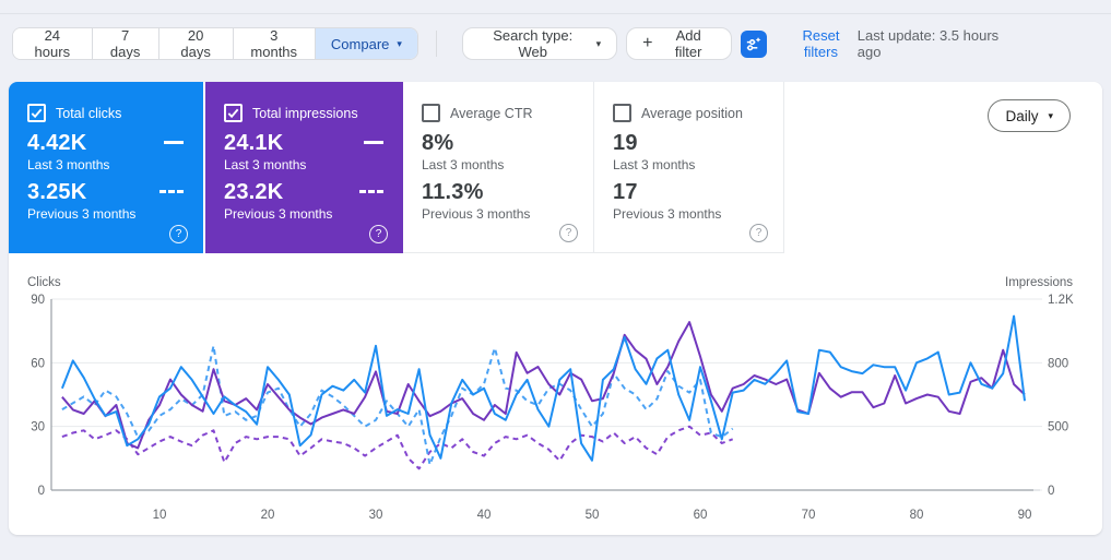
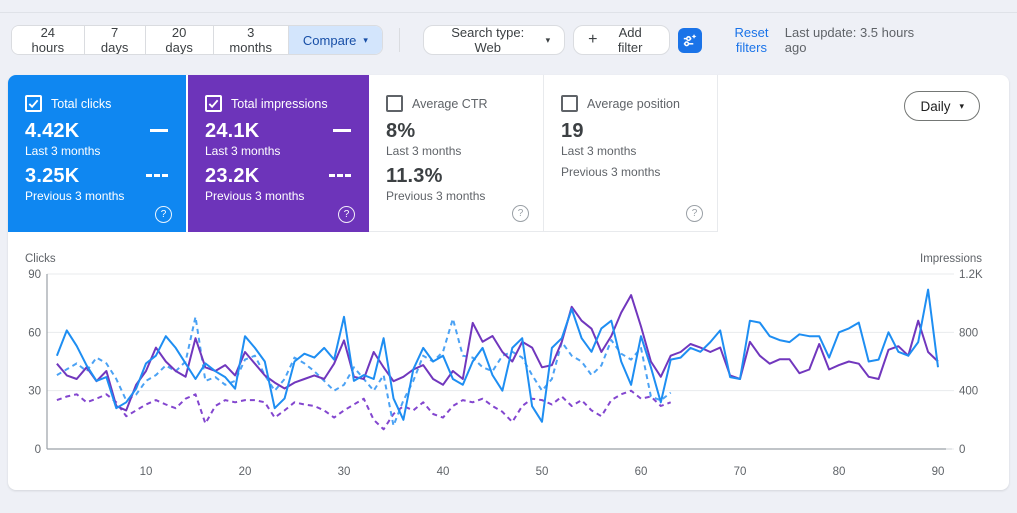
  24 hours
  7 days
  20 days
  3 months
  Compare
  ▾
  Search type: Web
  ▾
  +
  Add filter
  Reset filters
  Last update: 3.5 hours ago
  Total clicks
  4.42K
  Last 3 months
  3.25K
  Previous 3 months
  ?
  Total impressions
  24.1K
  Last 3 months
  23.2K
  Previous 3 months
  ?
  Average CTR
  8%
  Last 3 months
  11.3%
  Previous 3 months
  ?
  Average position
  19
  Last 3 months
- 17
  Previous 3 months
  ?
  Daily
  ▾
  0
  30
  60
  90
  0
- 500
+ 400
  800
  1.2K
  Clicks
  Impressions
  10
  20
  30
  40
  50
  60
  70
  80
  90
